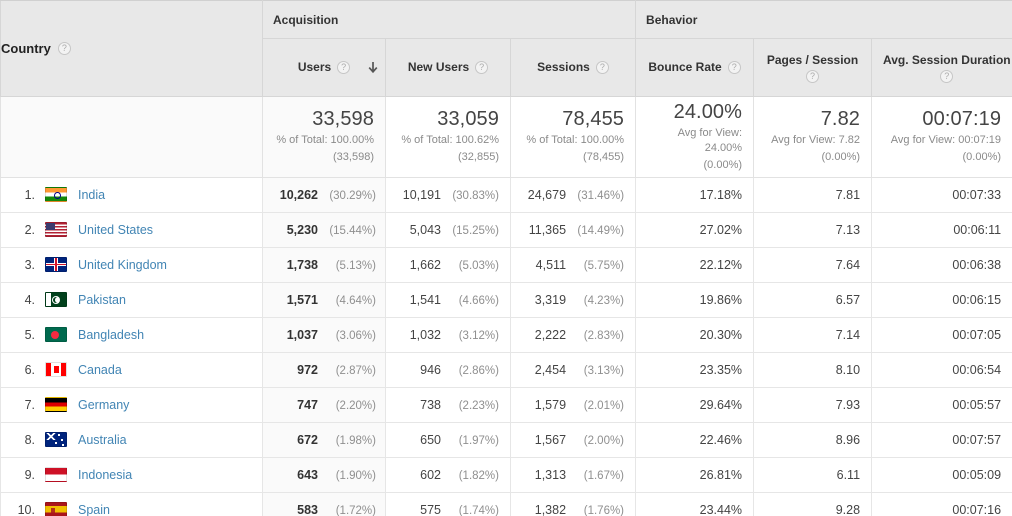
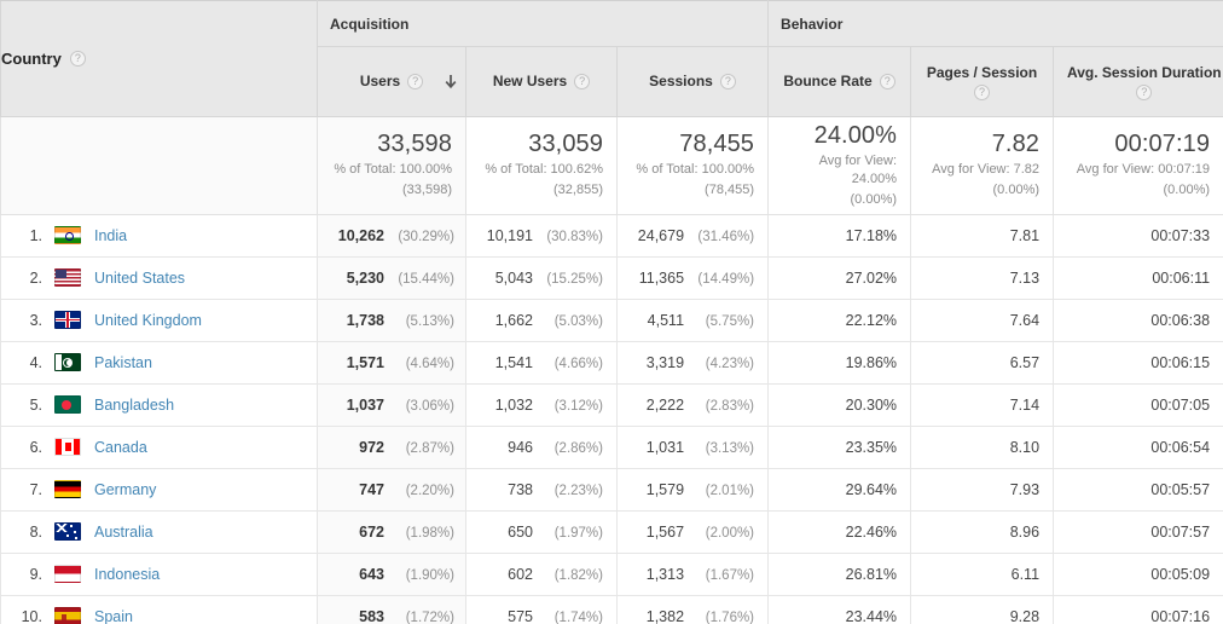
  Country ?	Acquisition	Behavior
  Users ?	New Users ?	Sessions ?	Bounce Rate ?	Pages / Session ?	Avg. Session Duration ?
  	33,598 % of Total: 100.00% (33,598)	33,059 % of Total: 100.62% (32,855)	78,455 % of Total: 100.00% (78,455)	24.00% Avg for View: 24.00% (0.00%)	7.82 Avg for View: 7.82 (0.00%)	00:07:19 Avg for View: 00:07:19 (0.00%)
  1. India	10,262 (30.29%)	10,191 (30.83%)	24,679 (31.46%)	17.18%	7.81	00:07:33
  2. United States	5,230 (15.44%)	5,043 (15.25%)	11,365 (14.49%)	27.02%	7.13	00:06:11
  3. United Kingdom	1,738 (5.13%)	1,662 (5.03%)	4,511 (5.75%)	22.12%	7.64	00:06:38
  4. Pakistan	1,571 (4.64%)	1,541 (4.66%)	3,319 (4.23%)	19.86%	6.57	00:06:15
  5. Bangladesh	1,037 (3.06%)	1,032 (3.12%)	2,222 (2.83%)	20.30%	7.14	00:07:05
- 6. Canada	972 (2.87%)	946 (2.86%)	2,454 (3.13%)	23.35%	8.10	00:06:54
+ 6. Canada	972 (2.87%)	946 (2.86%)	1,031 (3.13%)	23.35%	8.10	00:06:54
  7. Germany	747 (2.20%)	738 (2.23%)	1,579 (2.01%)	29.64%	7.93	00:05:57
  8. Australia	672 (1.98%)	650 (1.97%)	1,567 (2.00%)	22.46%	8.96	00:07:57
  9. Indonesia	643 (1.90%)	602 (1.82%)	1,313 (1.67%)	26.81%	6.11	00:05:09
  10. Spain	583 (1.72%)	575 (1.74%)	1,382 (1.76%)	23.44%	9.28	00:07:16
